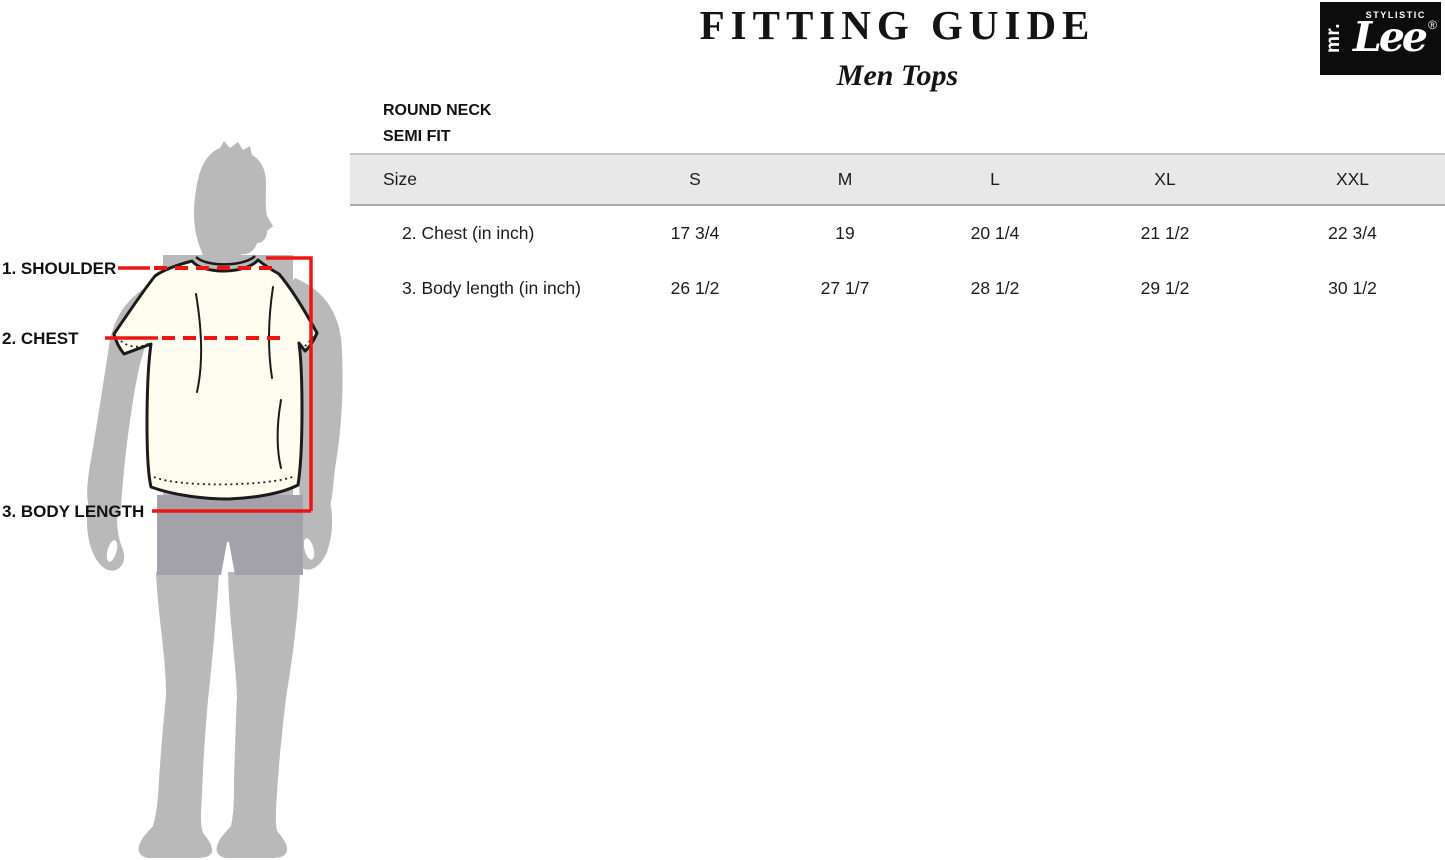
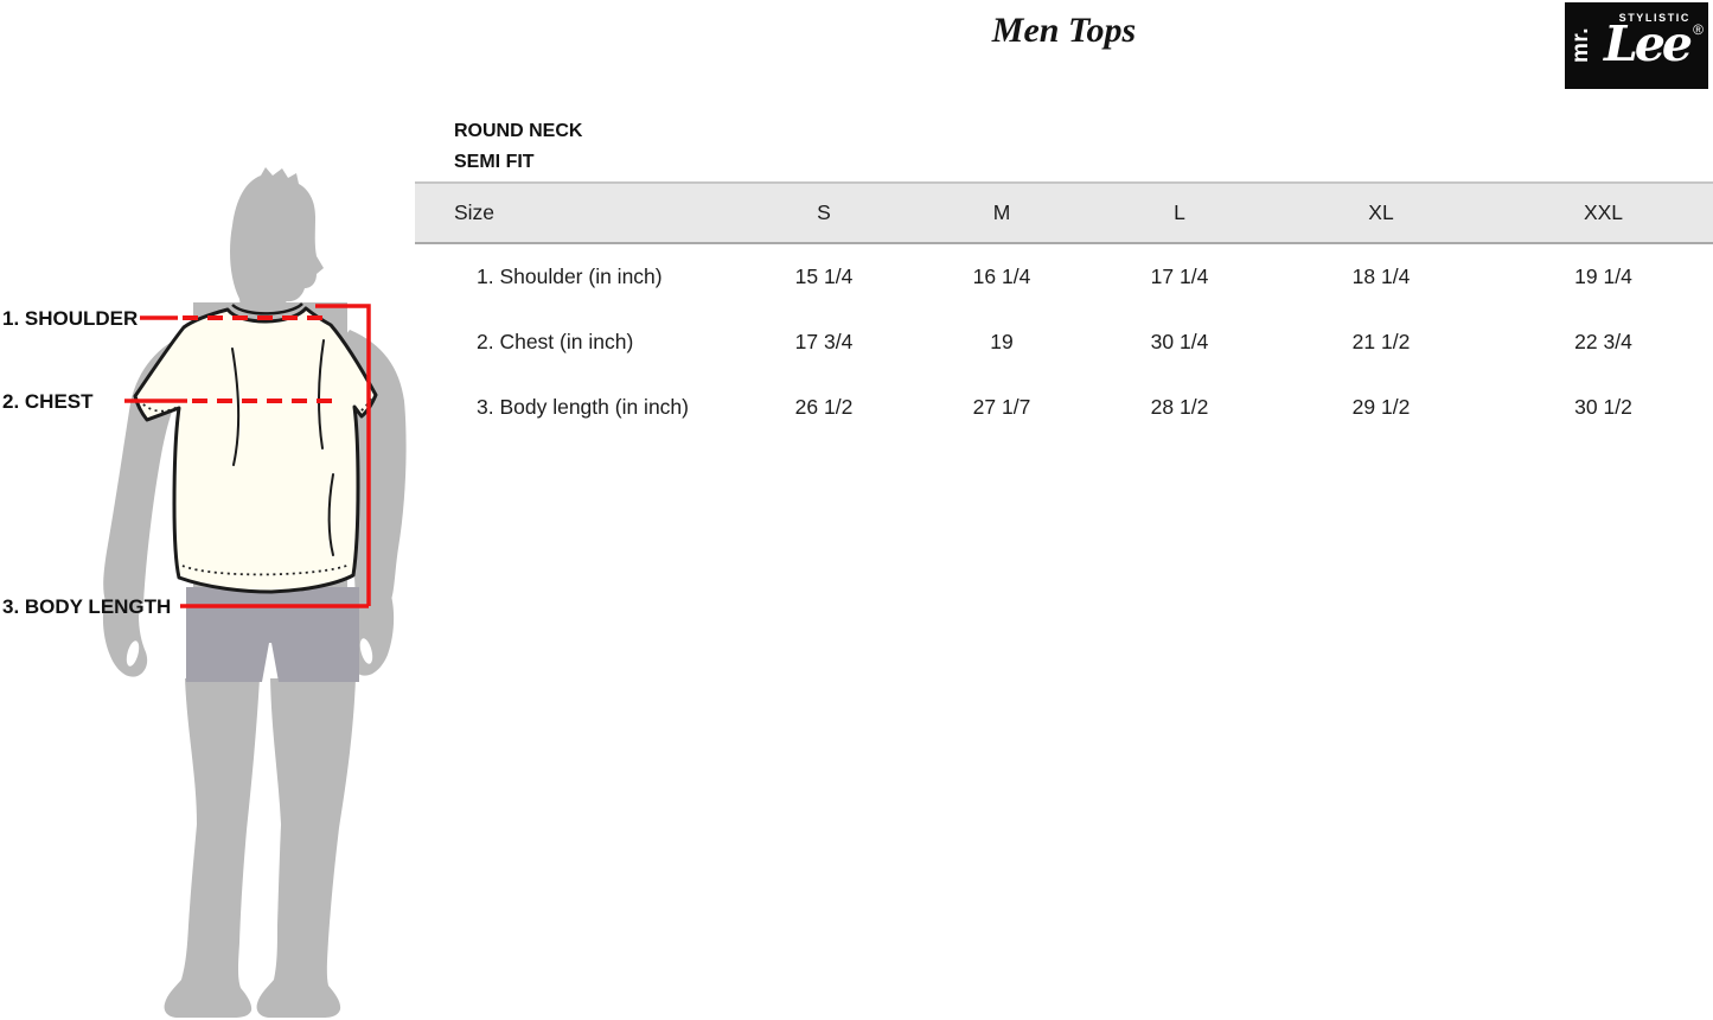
- FITTING GUIDE
  Men Tops
  Lee
  STYLISTIC
  ®
  ROUND NECK
  SEMI FIT
  Size	S	M	L	XL	XXL
+ 1. Shoulder (in inch)	15 1/4	16 1/4	17 1/4	18 1/4	19 1/4
- 2. Chest (in inch)	17 3/4	19	20 1/4	21 1/2	22 3/4
+ 2. Chest (in inch)	17 3/4	19	30 1/4	21 1/2	22 3/4
  3. Body length (in inch)	26 1/2	27 1/7	28 1/2	29 1/2	30 1/2
  1. SHOULDER
  2. CHEST
  3. BODY LENGTH
